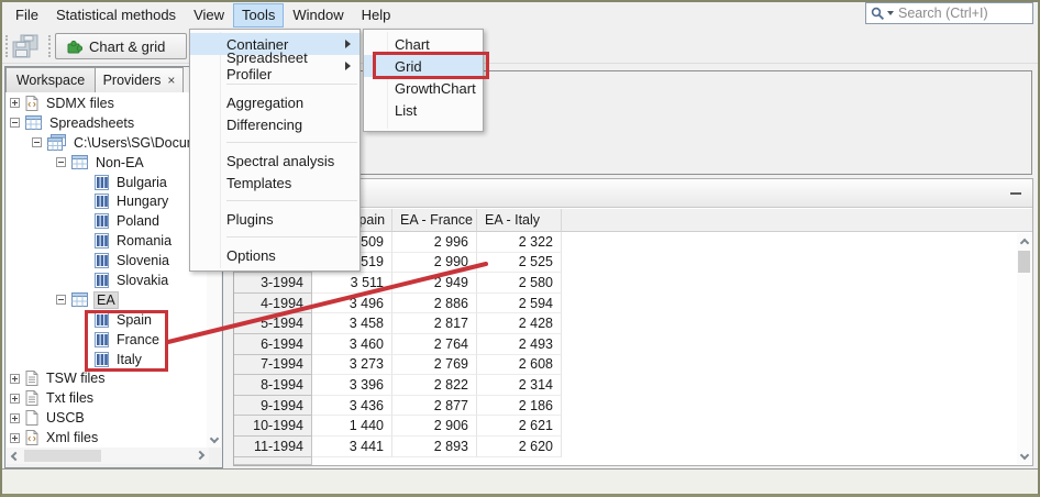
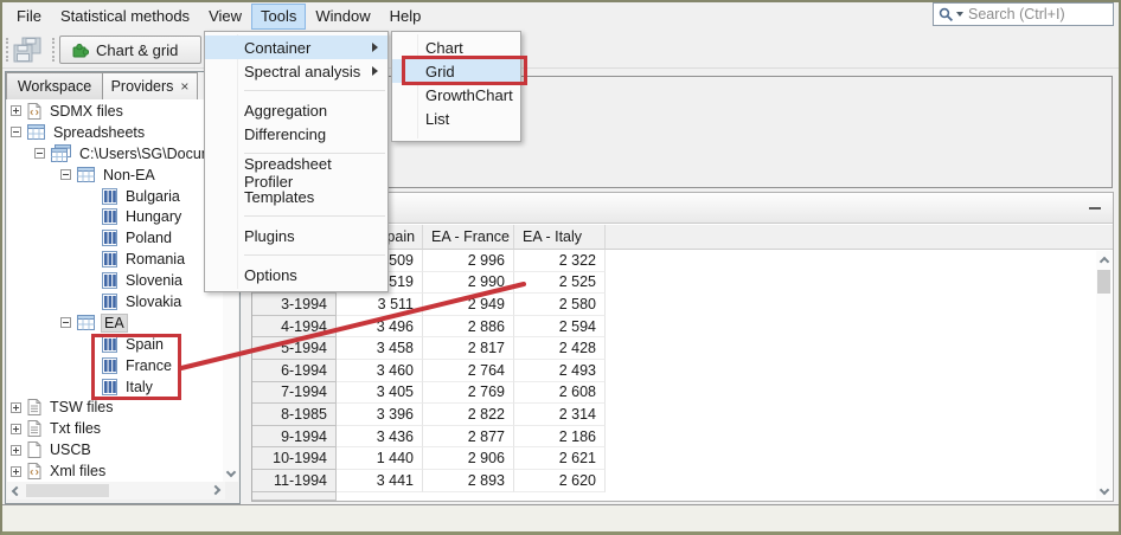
  File
  Statistical methods
  View
  Tools
  Window
  Help
  Search (Ctrl+I)
  Chart & grid
  Workspace
  Providers
  ×
  SDMX files
  Spreadsheets
  C:\Users\SG\Docu
  Non-EA
  Bulgaria
  Hungary
  Poland
  Romania
  Slovenia
  Slovakia
  EA
  Spain
  France
  Italy
  TSW files
  Txt files
  USCB
  Xml files
  EA - France
  EA - Italy
  509
  2 996
  2 322
  519
  2 990
  2 525
  3-1994
  3 511
  2 949
  2 580
  4-1994
  3 496
  2 886
  2 594
  5-1994
  3 458
  2 817
  2 428
  6-1994
  3 460
  2 764
  2 493
  7-1994
- 3 273
+ 3 405
  2 769
  2 608
- 8-1994
+ 8-1985
  3 396
  2 822
  2 314
  9-1994
  3 436
  2 877
  2 186
  10-1994
  1 440
  2 906
  2 621
  11-1994
  3 441
  2 893
  2 620
  Container
- Spreadsheet Profiler
+ Spectral analysis
  Aggregation
  Differencing
- Spectral analysis
+ Spreadsheet Profiler
  Templates
  Plugins
  Options
  Chart
  Grid
  GrowthChart
  List
